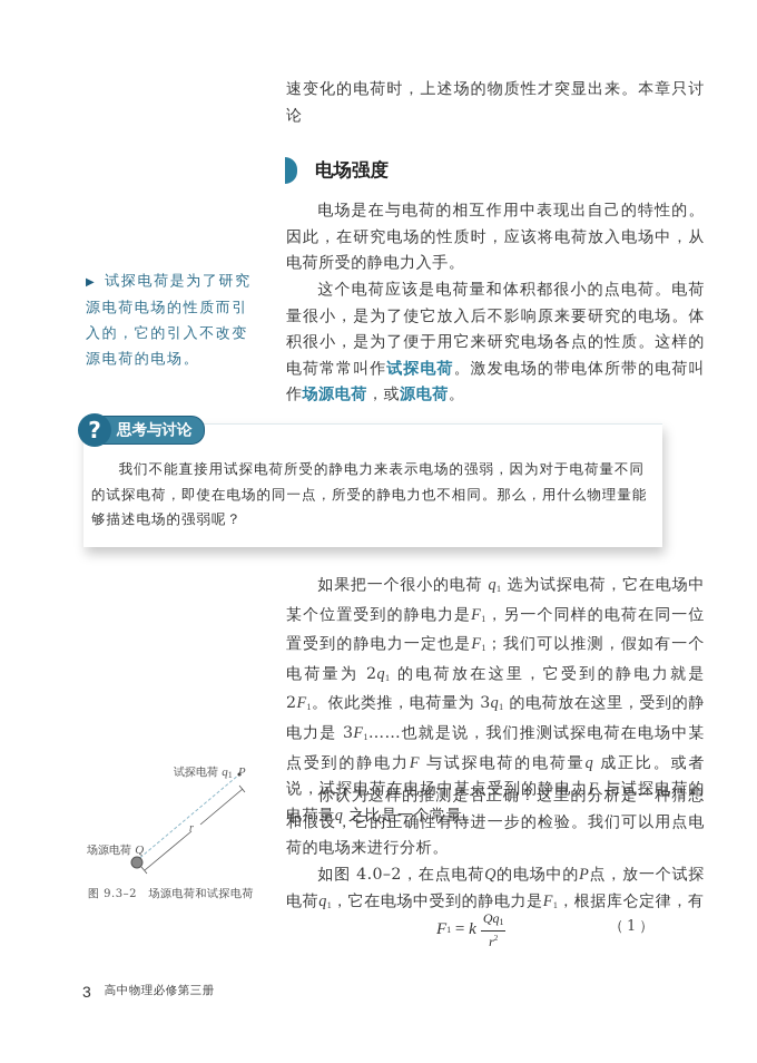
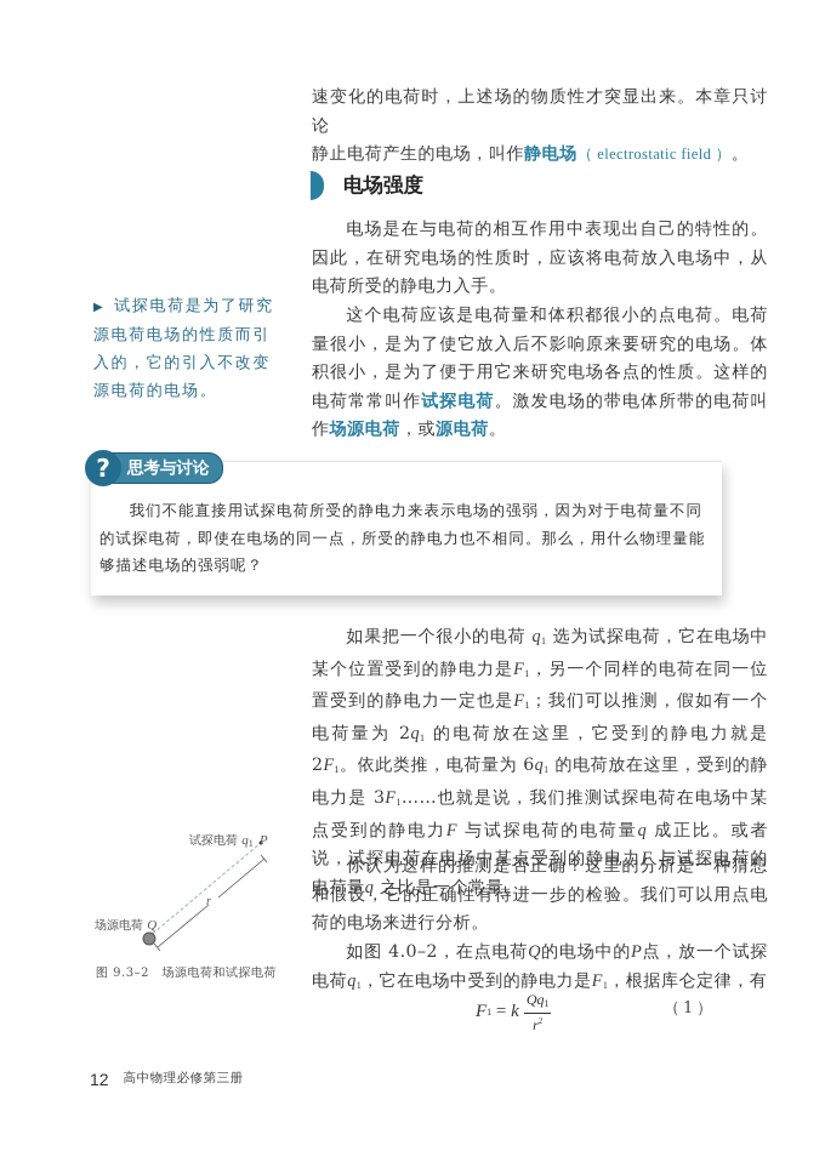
  速变化的电荷时，上述场的物质性才突显出来。本章只讨论
+ 静止电荷产生的电场，叫作静电场（ electrostatic field ）。
  电场强度
  电场是在与电荷的相互作用中表现出自己的特性的。因此，在研究电场的性质时，应该将电荷放入电场中，从电荷所受的静电力入手。
  这个电荷应该是电荷量和体积都很小的点电荷。电荷量很小，是为了使它放入后不影响原来要研究的电场。体积很小，是为了便于用它来研究电场各点的性质。这样的电荷常常叫作试探电荷。激发电场的带电体所带的电荷叫作场源电荷，或源电荷。
  ▶ 试探电荷是为了研究源电荷电场的性质而引入的，它的引入不改变源电荷的电场。
  ?
  思考与讨论
  我们不能直接用试探电荷所受的静电力来表示电场的强弱，因为对于电荷量不同的试探电荷，即使在电场的同一点，所受的静电力也不相同。那么，用什么物理量能够描述电场的强弱呢？
- 如果把一个很小的电荷 q1 选为试探电荷，它在电场中某个位置受到的静电力是F1，另一个同样的电荷在同一位置受到的静电力一定也是F1；我们可以推测，假如有一个电荷量为 2q1 的电荷放在这里，它受到的静电力就是 2F1。依此类推，电荷量为 3q1 的电荷放在这里，受到的静电力是 3F1……也就是说，我们推测试探电荷在电场中某点受到的静电力F 与试探电荷的电荷量q 成正比。或者说，试探电荷在电场中某点受到的静电力F 与试探电荷的电荷量q 之比是一个常量。
+ 如果把一个很小的电荷 q1 选为试探电荷，它在电场中某个位置受到的静电力是F1，另一个同样的电荷在同一位置受到的静电力一定也是F1；我们可以推测，假如有一个电荷量为 2q1 的电荷放在这里，它受到的静电力就是 2F1。依此类推，电荷量为 6q1 的电荷放在这里，受到的静电力是 3F1……也就是说，我们推测试探电荷在电场中某点受到的静电力F 与试探电荷的电荷量q 成正比。或者说，试探电荷在电场中某点受到的静电力F 与试探电荷的电荷量q 之比是一个常量。
  你认为这样的推测是否正确？这里的分析是一种猜想和假设，它的正确性有待进一步的检验。我们可以用点电荷的电场来进行分析。
  如图 4.0–2，在点电荷Q的电场中的P点，放一个试探电荷q1，它在电场中受到的静电力是F1，根据库仑定律，有
  F
  1
  =
  k
  Qq1
  r2
  （1）
  试探电荷 q1 P
  场源电荷 Q
  r
  图 9.3–2 场源电荷和试探电荷
- 3
+ 12
  高中物理必修第三册
